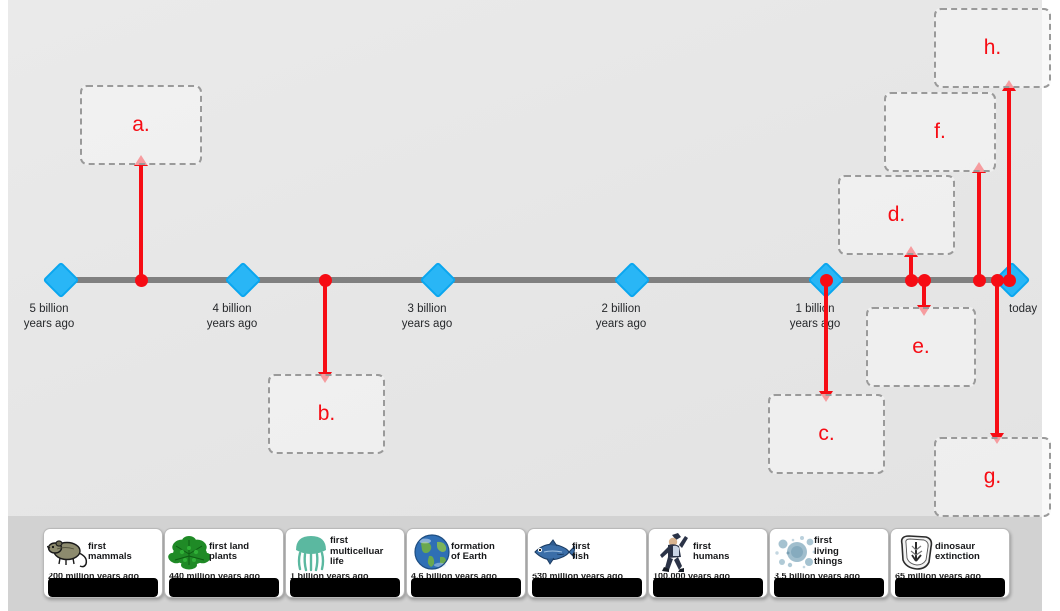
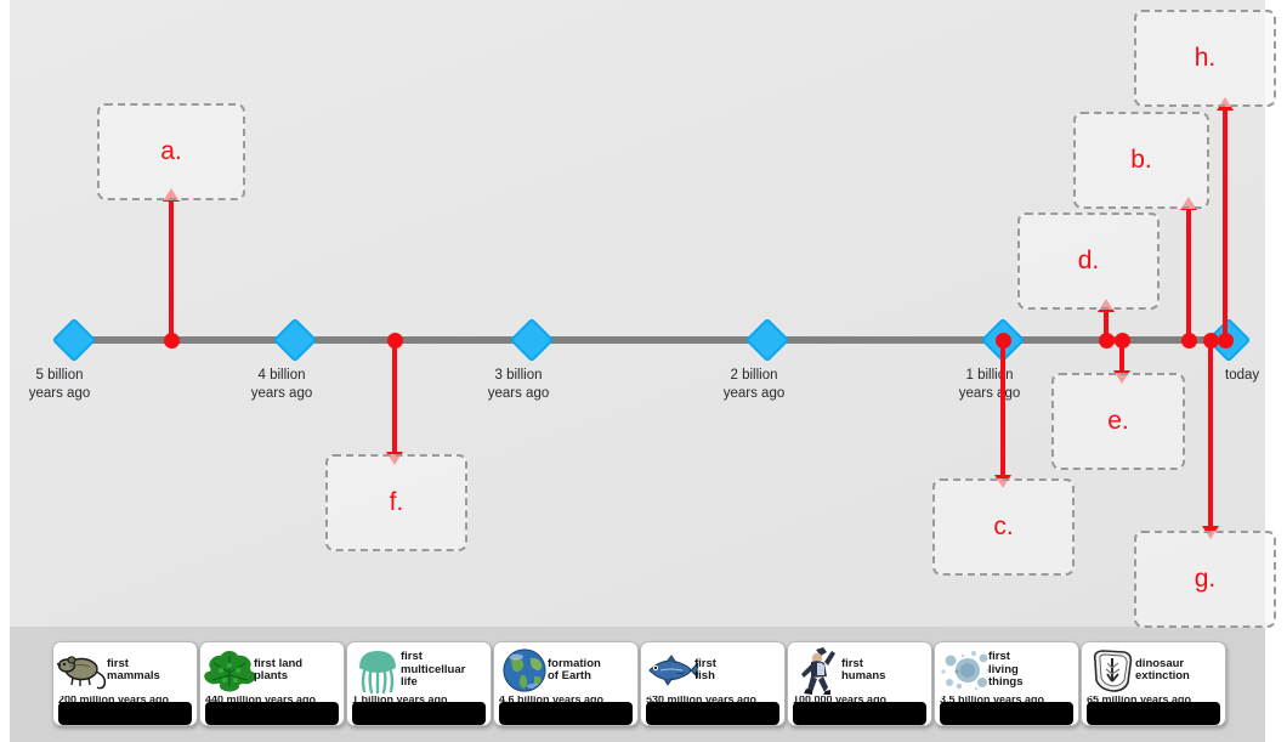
  5 billion
  years ago
  4 billion
  years ago
  3 billion
  years ago
  2 billion
  years ago
  1 billin
  yearsgo
  today
  a.
- b.
+ f.
  c.
  d.
  e.
- f.
+ b.
  g.
  h.
  first
  mammals
  200 million years ago
  first land
  plants
  440 million years ago
  first
  multicelluar
  life
  1 billion years ago
  formation
  of Earth
  4.6 billion years ago
  first
  fish
  530 million years ago
  first
  humans
  100,000 years ago
  first
  living
  things
  3.5 billion years ago
  dinosaur
  extinction
  65 million years ago
